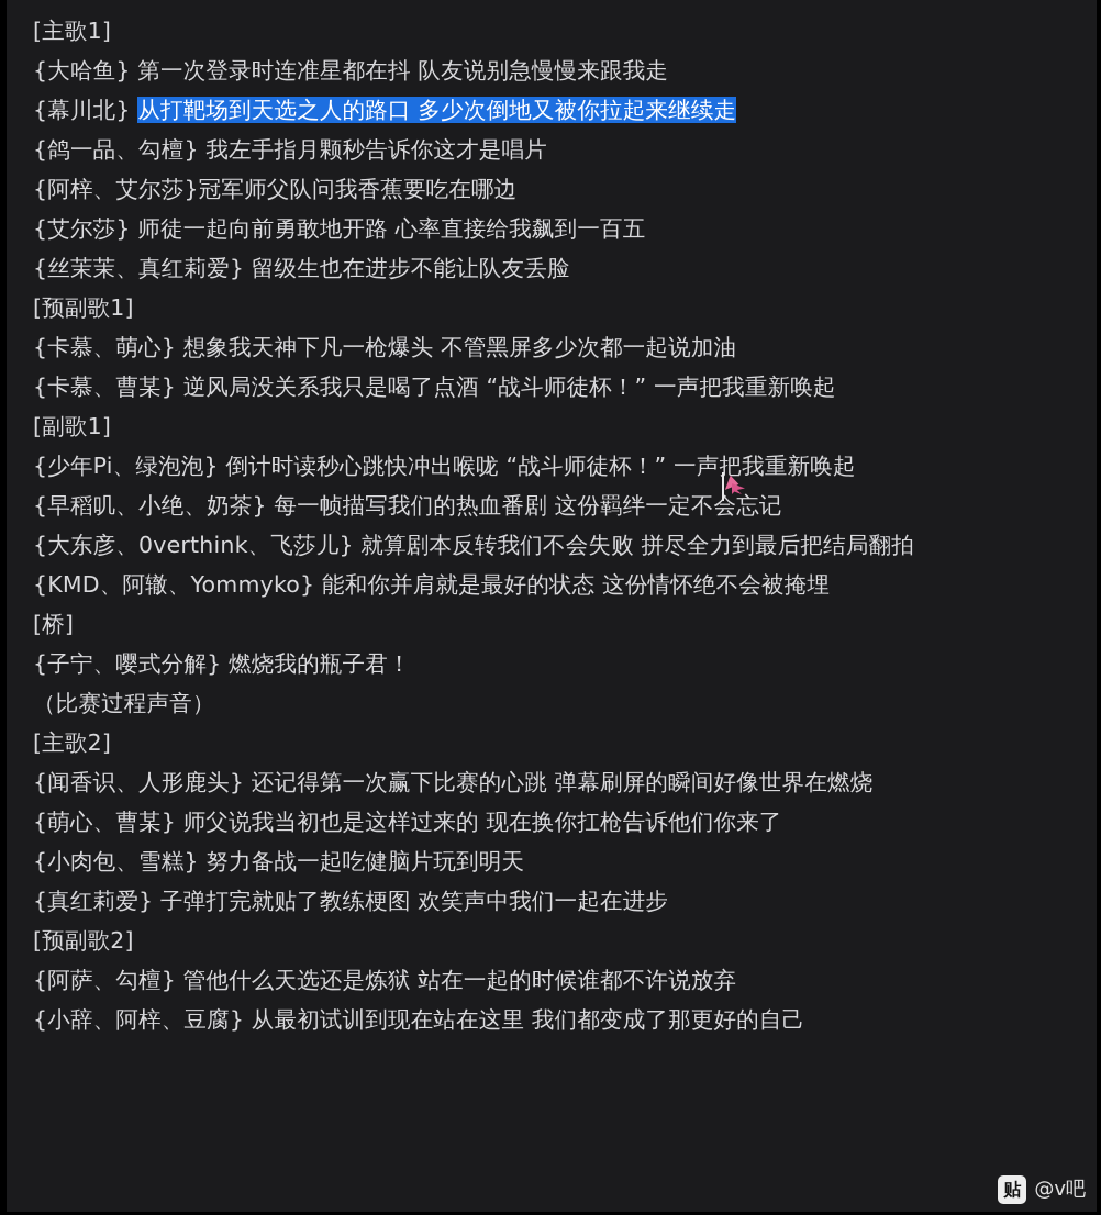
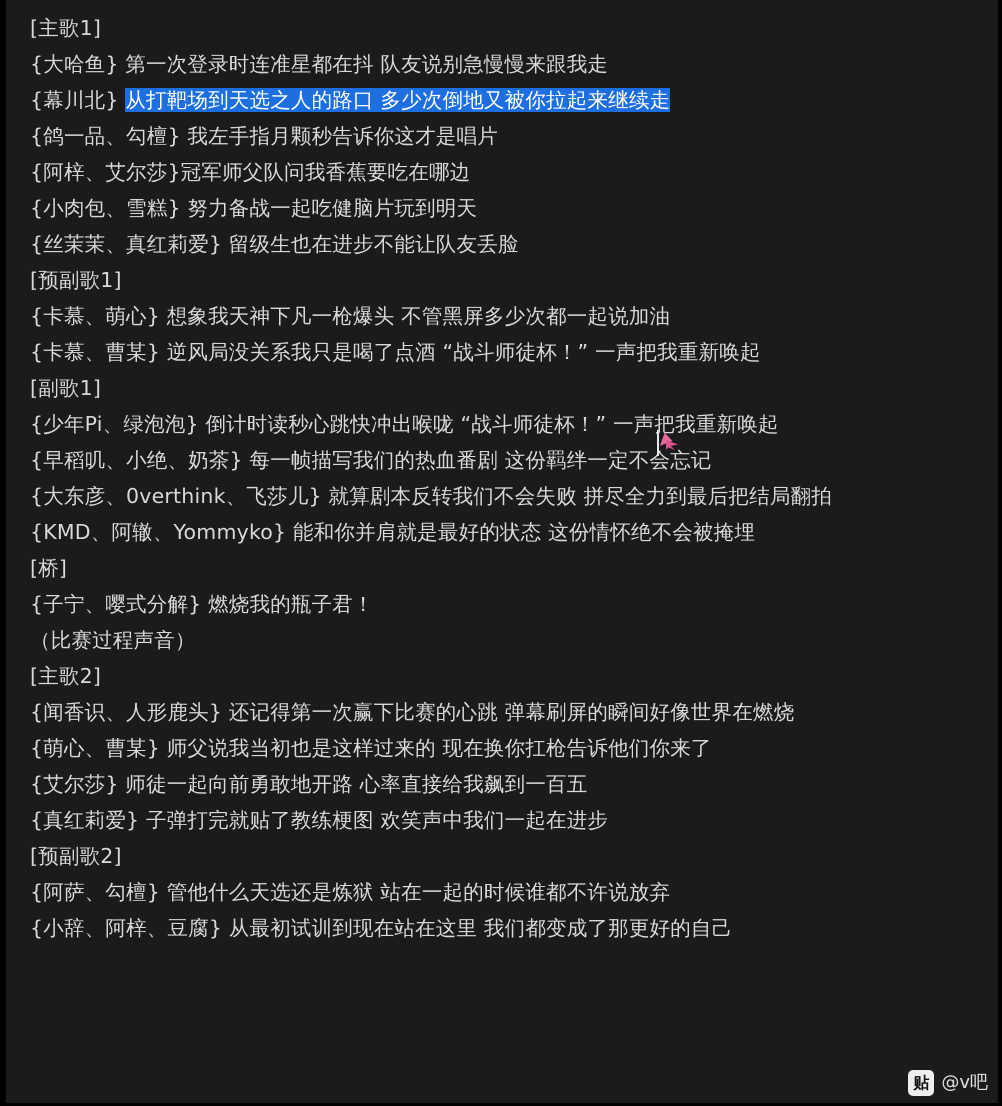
  [主歌1]
  {大哈鱼} 第一次登录时连准星都在抖 队友说别急慢慢来跟我走
  {幕川北} 从打靶场到天选之人的路口 多少次倒地又被你拉起来继续走
  {鸽一品、勾檀} 我左手指月颗秒告诉你这才是唱片
  {阿梓、艾尔莎}冠军师父队问我香蕉要吃在哪边
- {艾尔莎} 师徒一起向前勇敢地开路 心率直接给我飙到一百五
+ {小肉包、雪糕} 努力备战一起吃健脑片玩到明天
  {丝茉茉、真红莉爱} 留级生也在进步不能让队友丢脸
  [预副歌1]
  {卡慕、萌心} 想象我天神下凡一枪爆头 不管黑屏多少次都一起说加油
  {卡慕、曹某} 逆风局没关系我只是喝了点酒 “战斗师徒杯！” 一声把我重新唤起
  [副歌1]
  {少年Pi、绿泡泡} 倒计时读秒心跳快冲出喉咙 “战斗师徒杯！” 一声把我重新唤起
  {早稻叽、小绝、奶茶} 每一帧描写我们的热血番剧 这份羁绊一定不会忘记
  {大东彦、0verthink、飞莎儿} 就算剧本反转我们不会失败 拼尽全力到最后把结局翻拍
  {KMD、阿辙、Yommyko} 能和你并肩就是最好的状态 这份情怀绝不会被掩埋
  [桥]
  {子宁、嘤式分解} 燃烧我的瓶子君！
  （比赛过程声音）
  [主歌2]
  {闻香识、人形鹿头} 还记得第一次赢下比赛的心跳 弹幕刷屏的瞬间好像世界在燃烧
  {萌心、曹某} 师父说我当初也是这样过来的 现在换你扛枪告诉他们你来了
- {小肉包、雪糕} 努力备战一起吃健脑片玩到明天
+ {艾尔莎} 师徒一起向前勇敢地开路 心率直接给我飙到一百五
  {真红莉爱} 子弹打完就贴了教练梗图 欢笑声中我们一起在进步
  [预副歌2]
  {阿萨、勾檀} 管他什么天选还是炼狱 站在一起的时候谁都不许说放弃
  {小辞、阿梓、豆腐} 从最初试训到现在站在这里 我们都变成了那更好的自己
  贴
  @v吧
